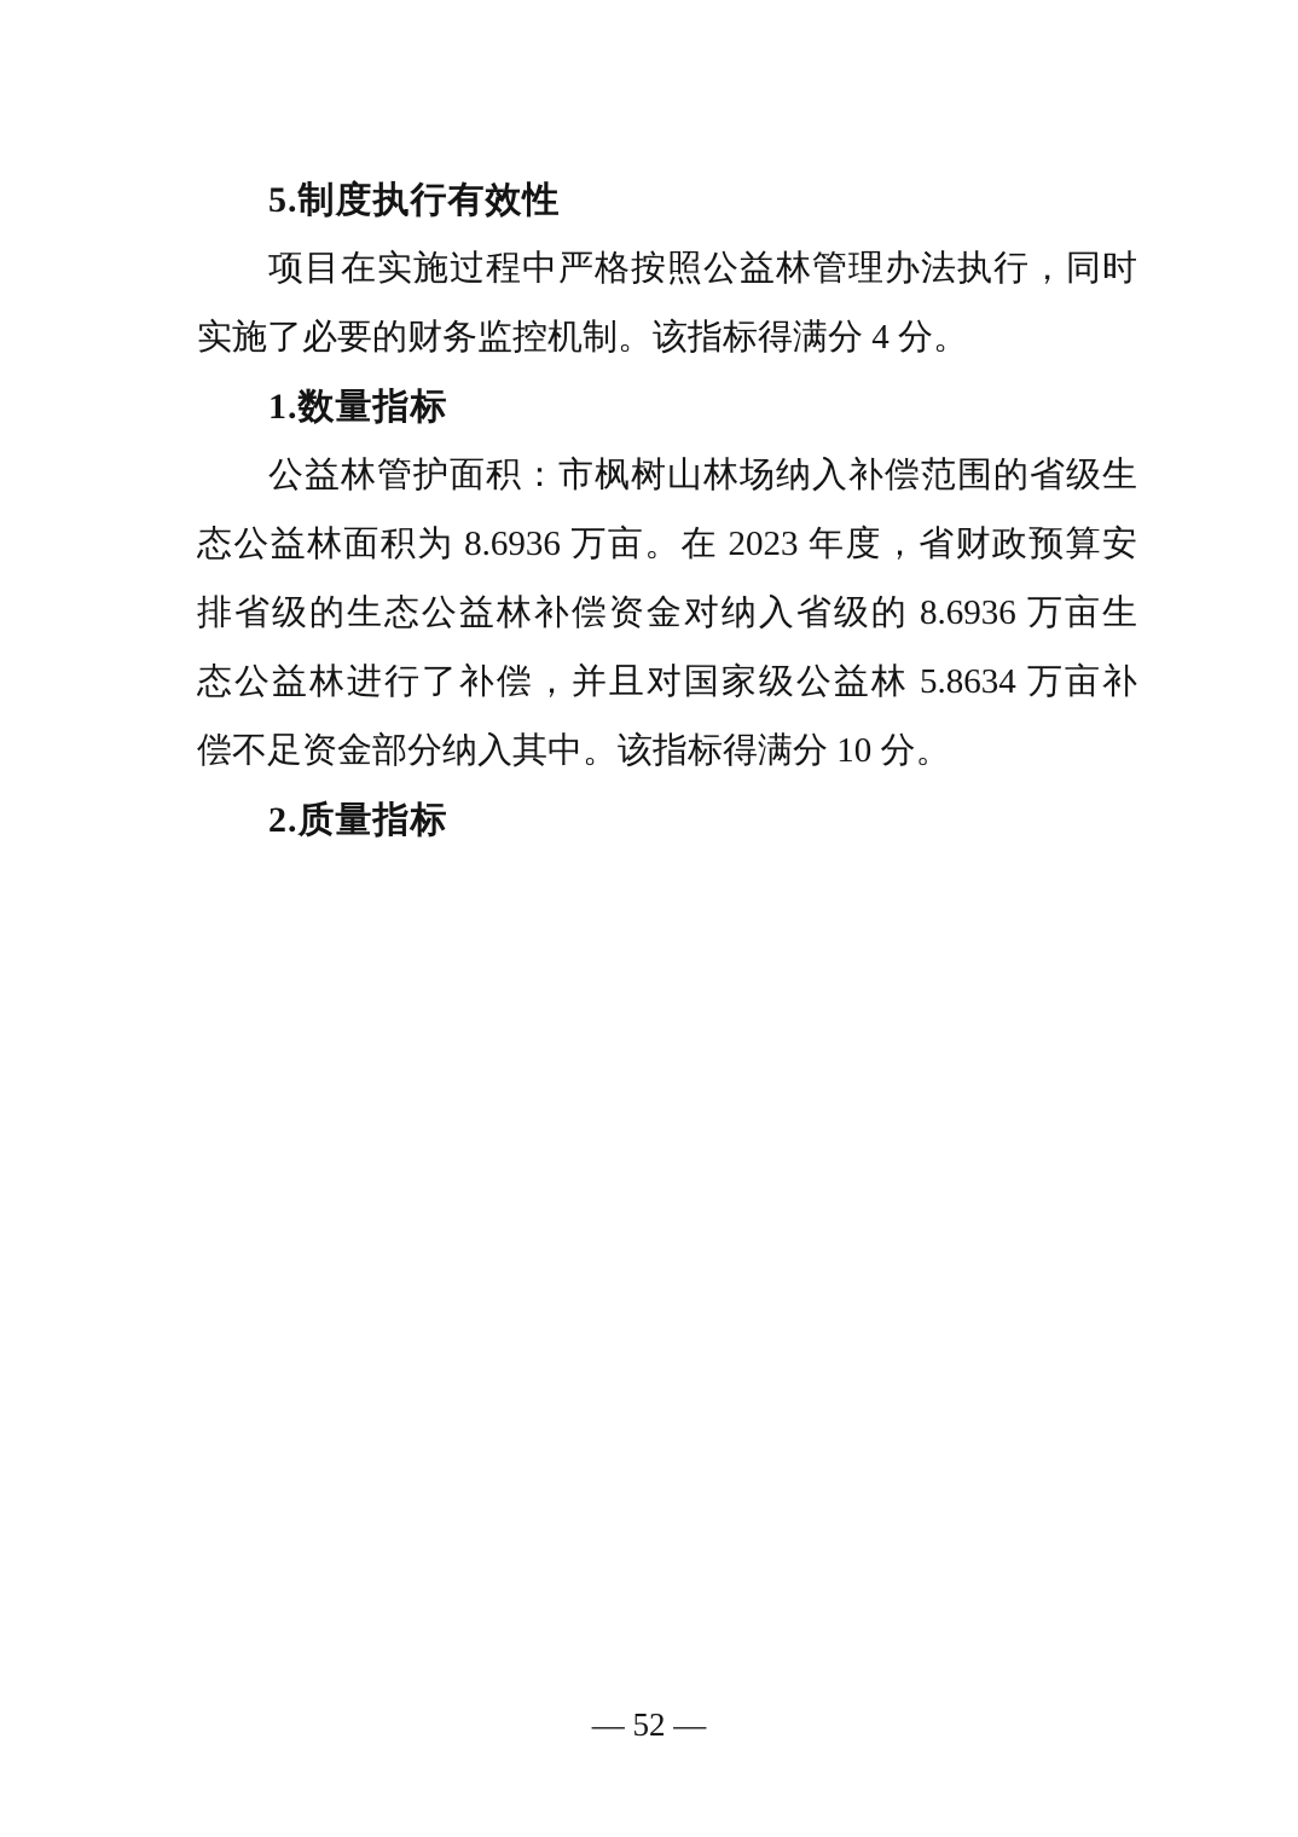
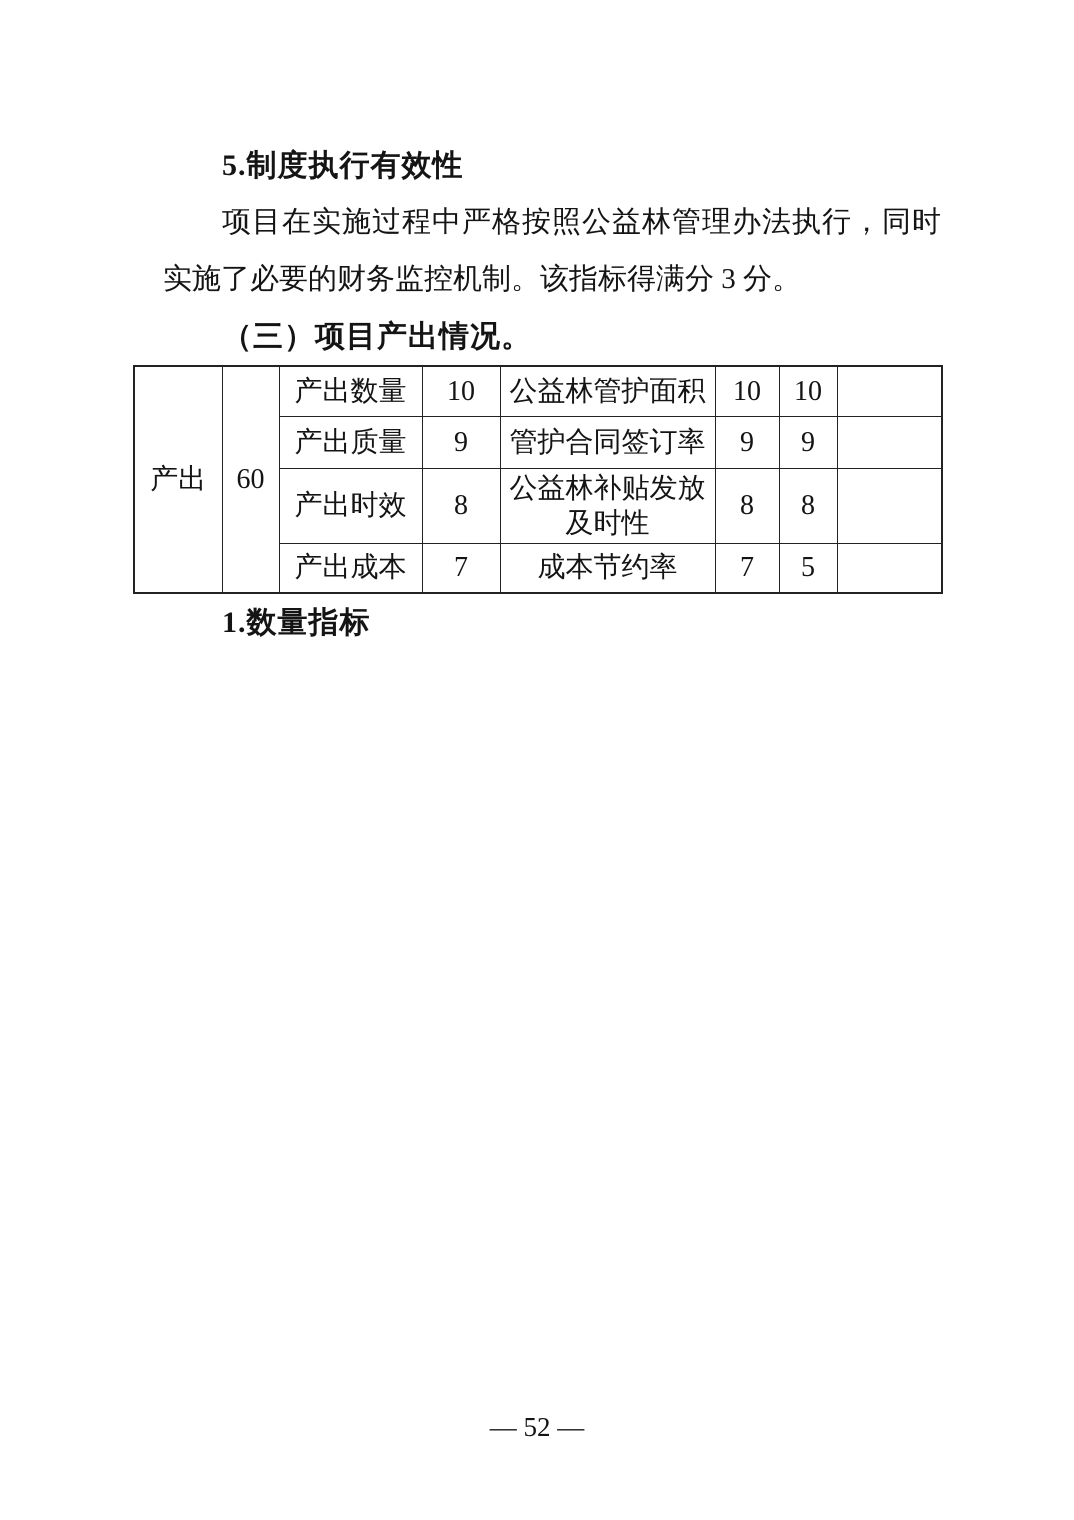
  5.制度执行有效性
  项目在实施过程中严格按照公益林管理办法执行，同时
- 实施了必要的财务监控机制。该指标得满分 4 分。
+ 实施了必要的财务监控机制。该指标得满分 3 分。
+ （三）项目产出情况。
+ 产出	60	产出数量	10	公益林管护面积	10	10
+ 产出质量	9	管护合同签订率	9	9
+ 产出时效	8	公益林补贴发放 及时性	8	8
+ 产出成本	7	成本节约率	7	5
  1.数量指标
- 公益林管护面积：市枫树山林场纳入补偿范围的省级生
- 态公益林面积为 8.6936 万亩。在 2023 年度，省财政预算安
- 排省级的生态公益林补偿资金对纳入省级的 8.6936 万亩生
- 态公益林进行了补偿，并且对国家级公益林 5.8634 万亩补
- 偿不足资金部分纳入其中。该指标得满分 10 分。
- 2.质量指标
  — 52 —
